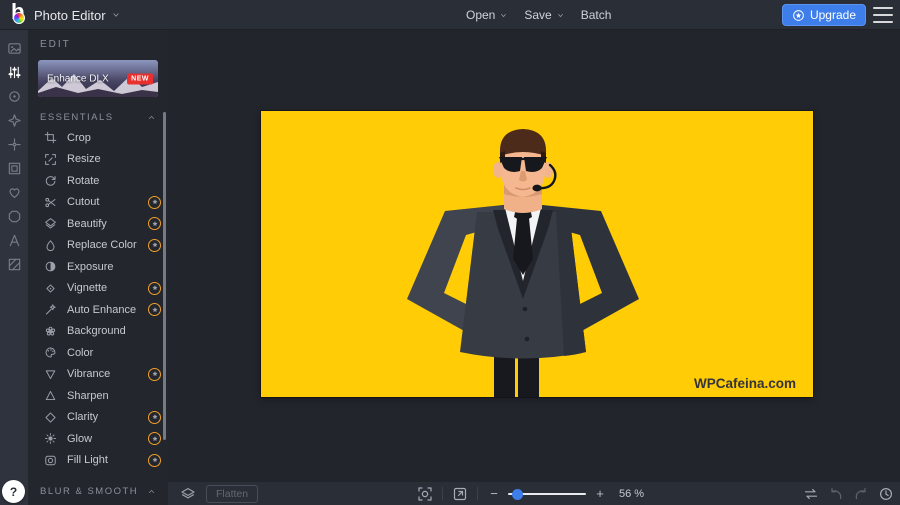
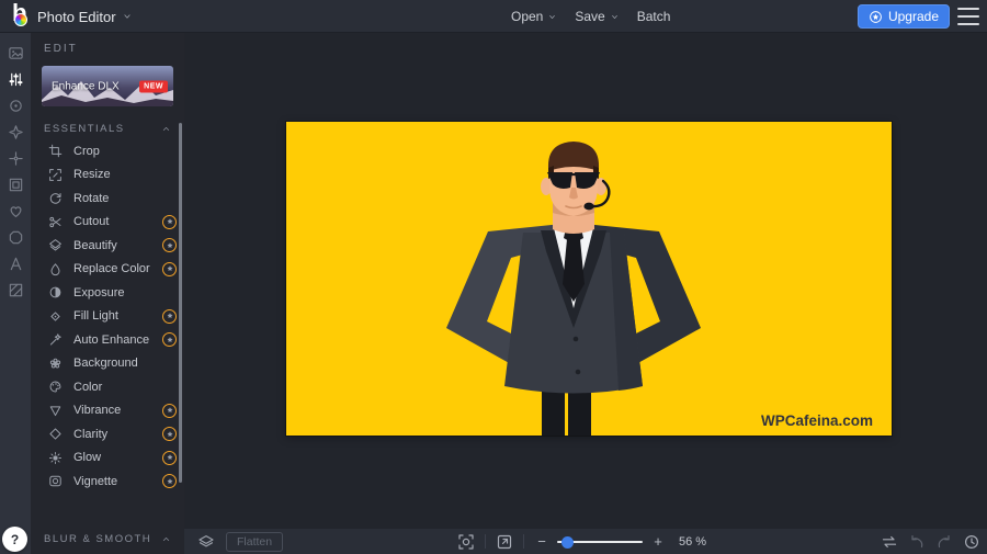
  Photo Editor
  Open
  Save
  Batch
  Upgrade
  ?
  EDIT
  Enhance DLX
  ESSENTIALS
  Crop
  Resize
  Rotate
  Cutout
  Beautify
  Replace Color
  Exposure
- Vignette
+ Fill Light
  Auto Enhance
  Background
  Color
  Vibrance
- Sharpen
  Clarity
  Glow
- Fill Light
+ Vignette
  BLUR & SMOOTH
  WPCafeina.com
  Flatten
  −
  +
  56 %
